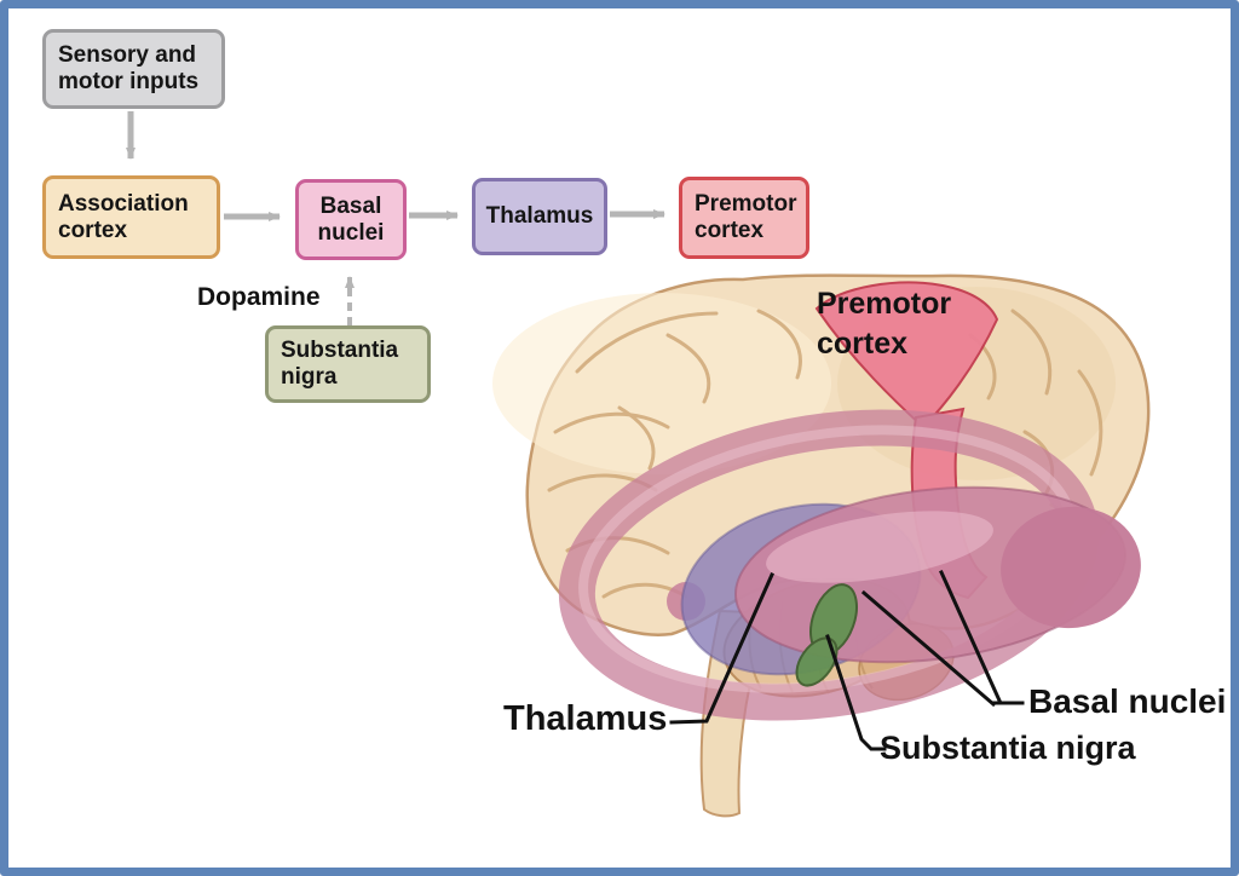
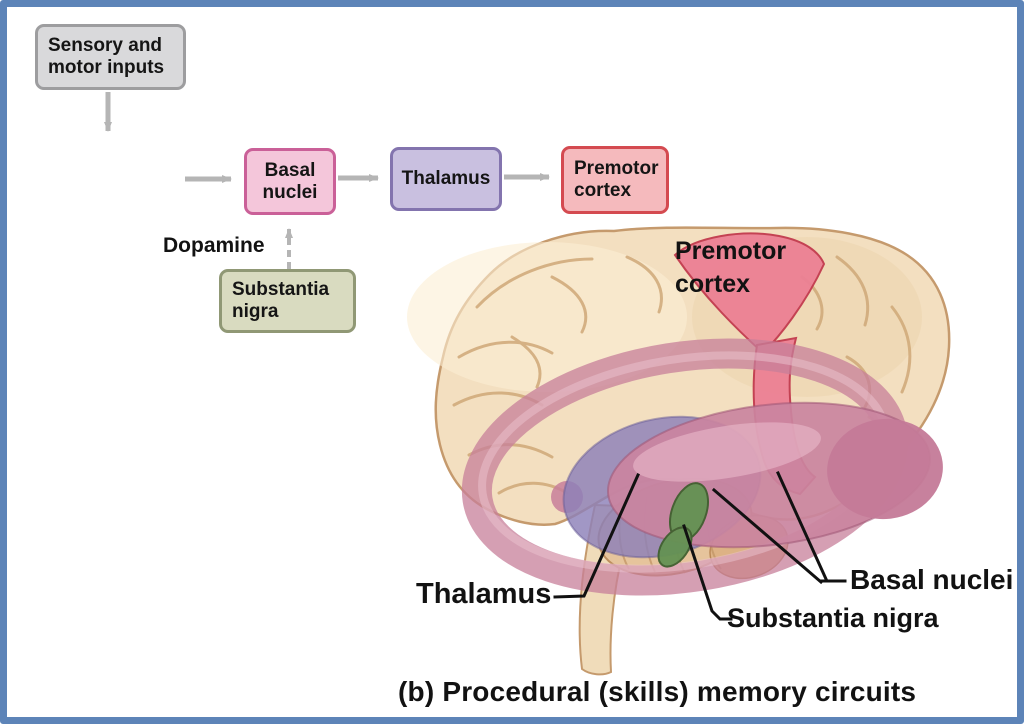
  Sensory and motor inputs
- Association cortex
  Basal nuclei
  Thalamus
  Premotor cortex
  Substantia nigra
  Dopamine
  Premotor cortex
  Thalamus
  Basal nuclei
  Substantia nigra
+ (b) Procedural (skills) memory circuits
